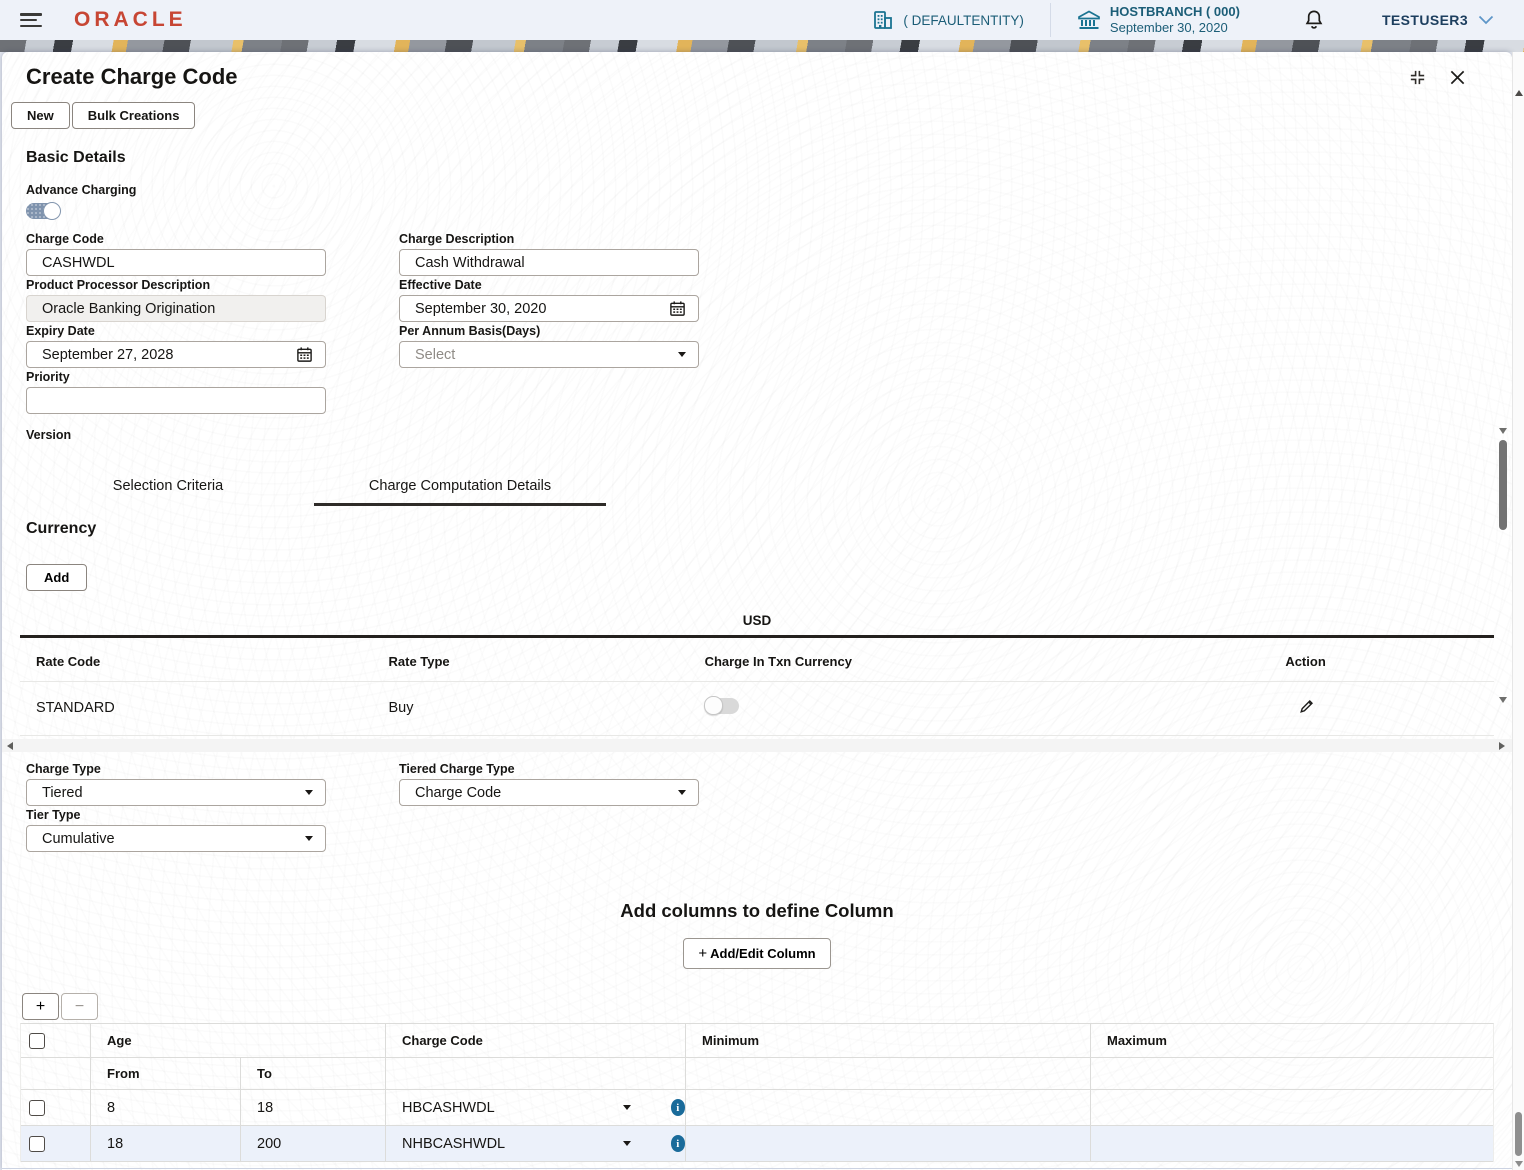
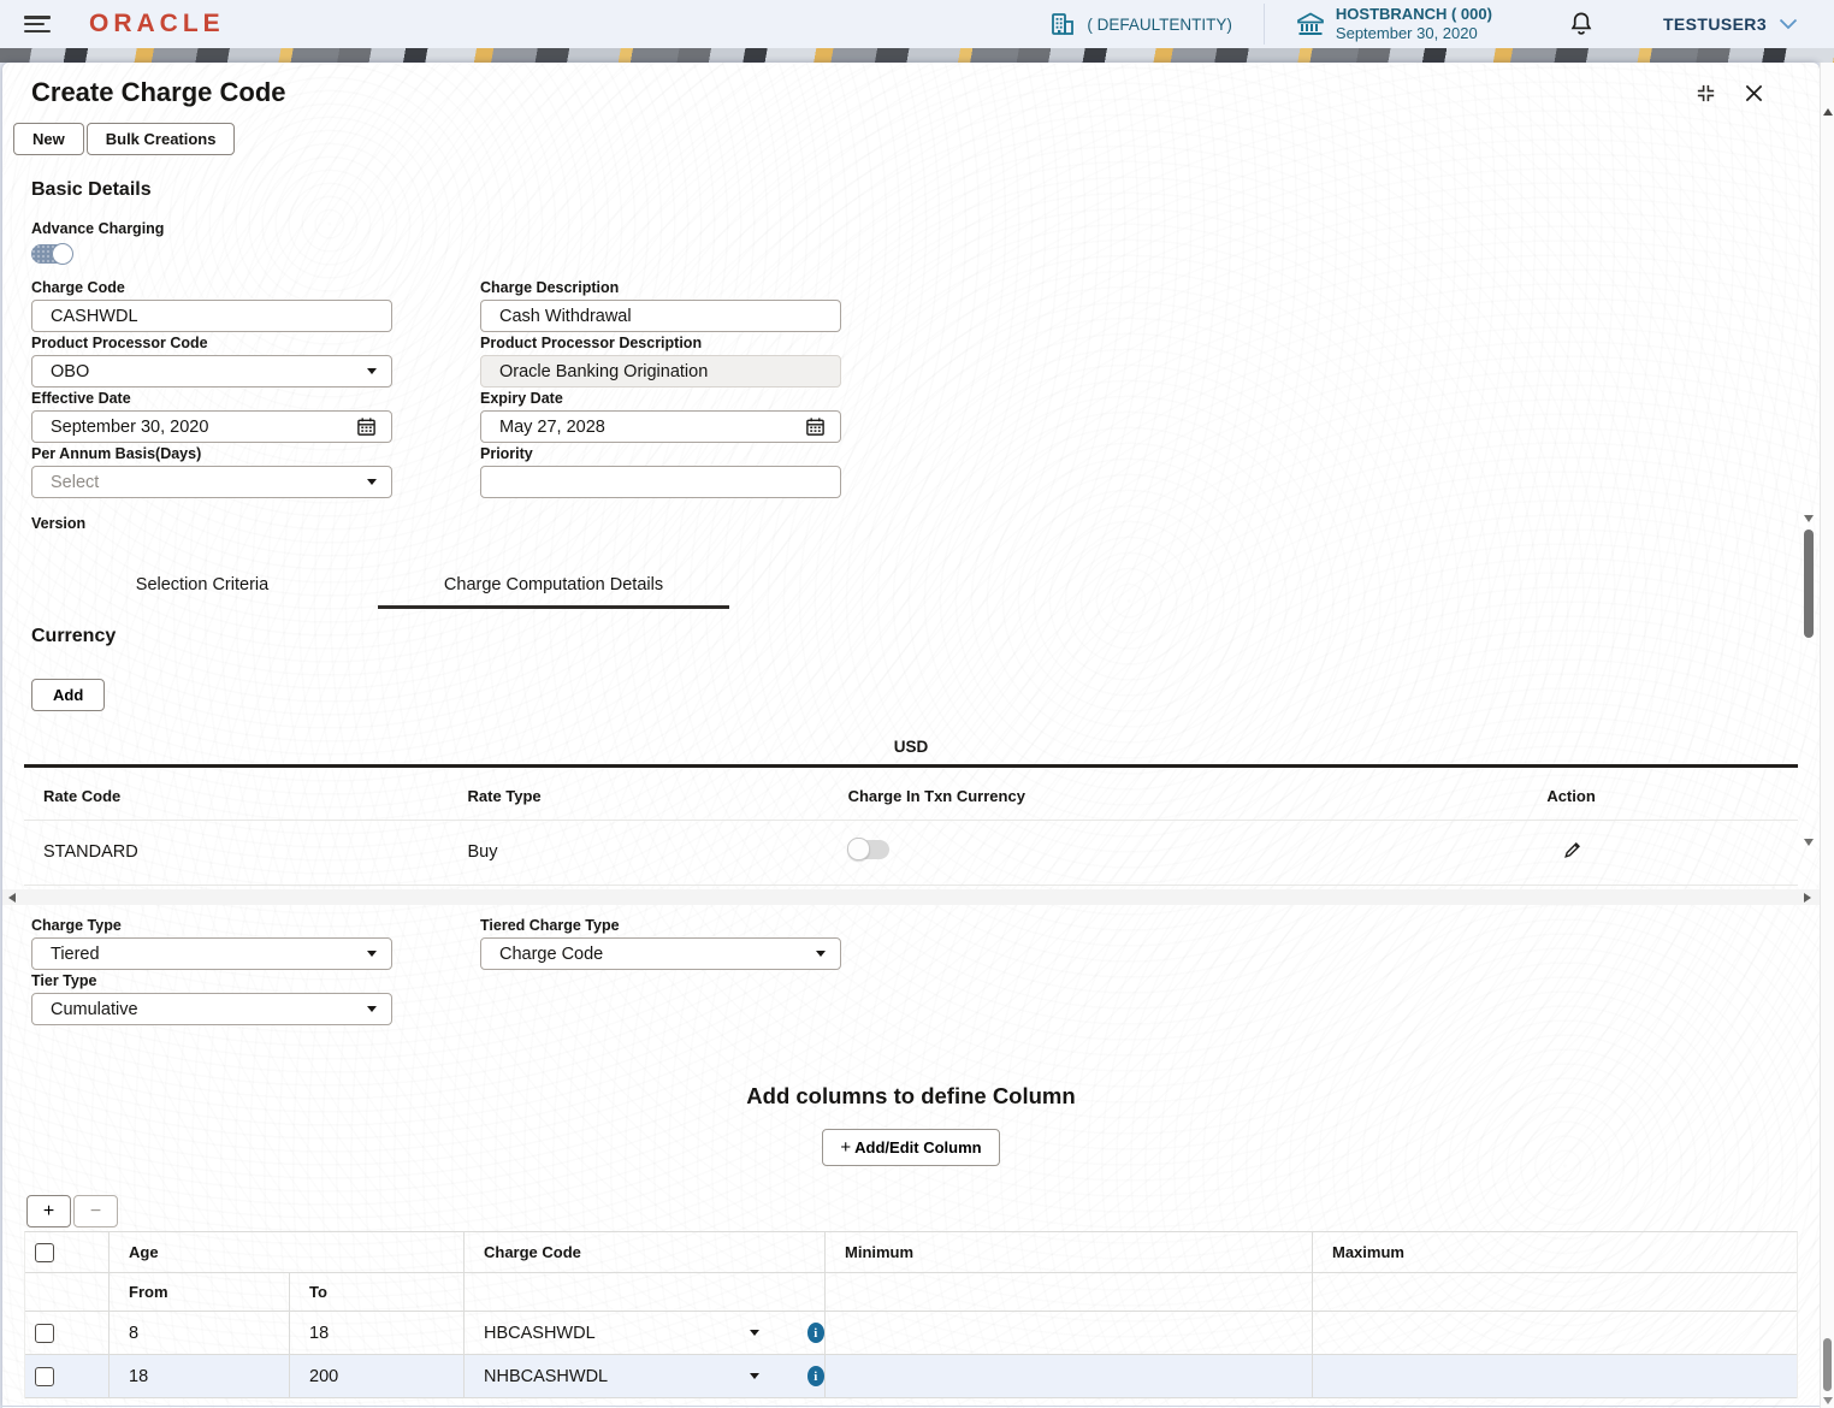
  ORACLE
  ( DEFAULTENTITY)
  HOSTBRANCH ( 000)
  September 30, 2020
  TESTUSER3
  Create Charge Code
  New
  Bulk Creations
  Basic Details
  Advance Charging
  Charge Code
  CASHWDL
  Charge Description
  Cash Withdrawal
+ Product Processor Code
+ OBO
  Product Processor Description
  Oracle Banking Origination
  Effective Date
  September 30, 2020
  Expiry Date
- September 27, 2028
+ May 27, 2028
  Per Annum Basis(Days)
  Select
  Priority
  Version
  Selection Criteria
  Charge Computation Details
  Currency
  Add
  USD
  Rate Code
  Rate Type
  Charge In Txn Currency
  Action
  STANDARD
  Buy
  Charge Type
  Tiered
  Tiered Charge Type
  Charge Code
  Tier Type
  Cumulative
  Add columns to define Column
  +
  Add/Edit Column
  +
  −
  Age
  Charge Code
  Minimum
  Maximum
  From
  To
  8
  18
  HBCASHWDL
  i
  18
  200
  NHBCASHWDL
  i
